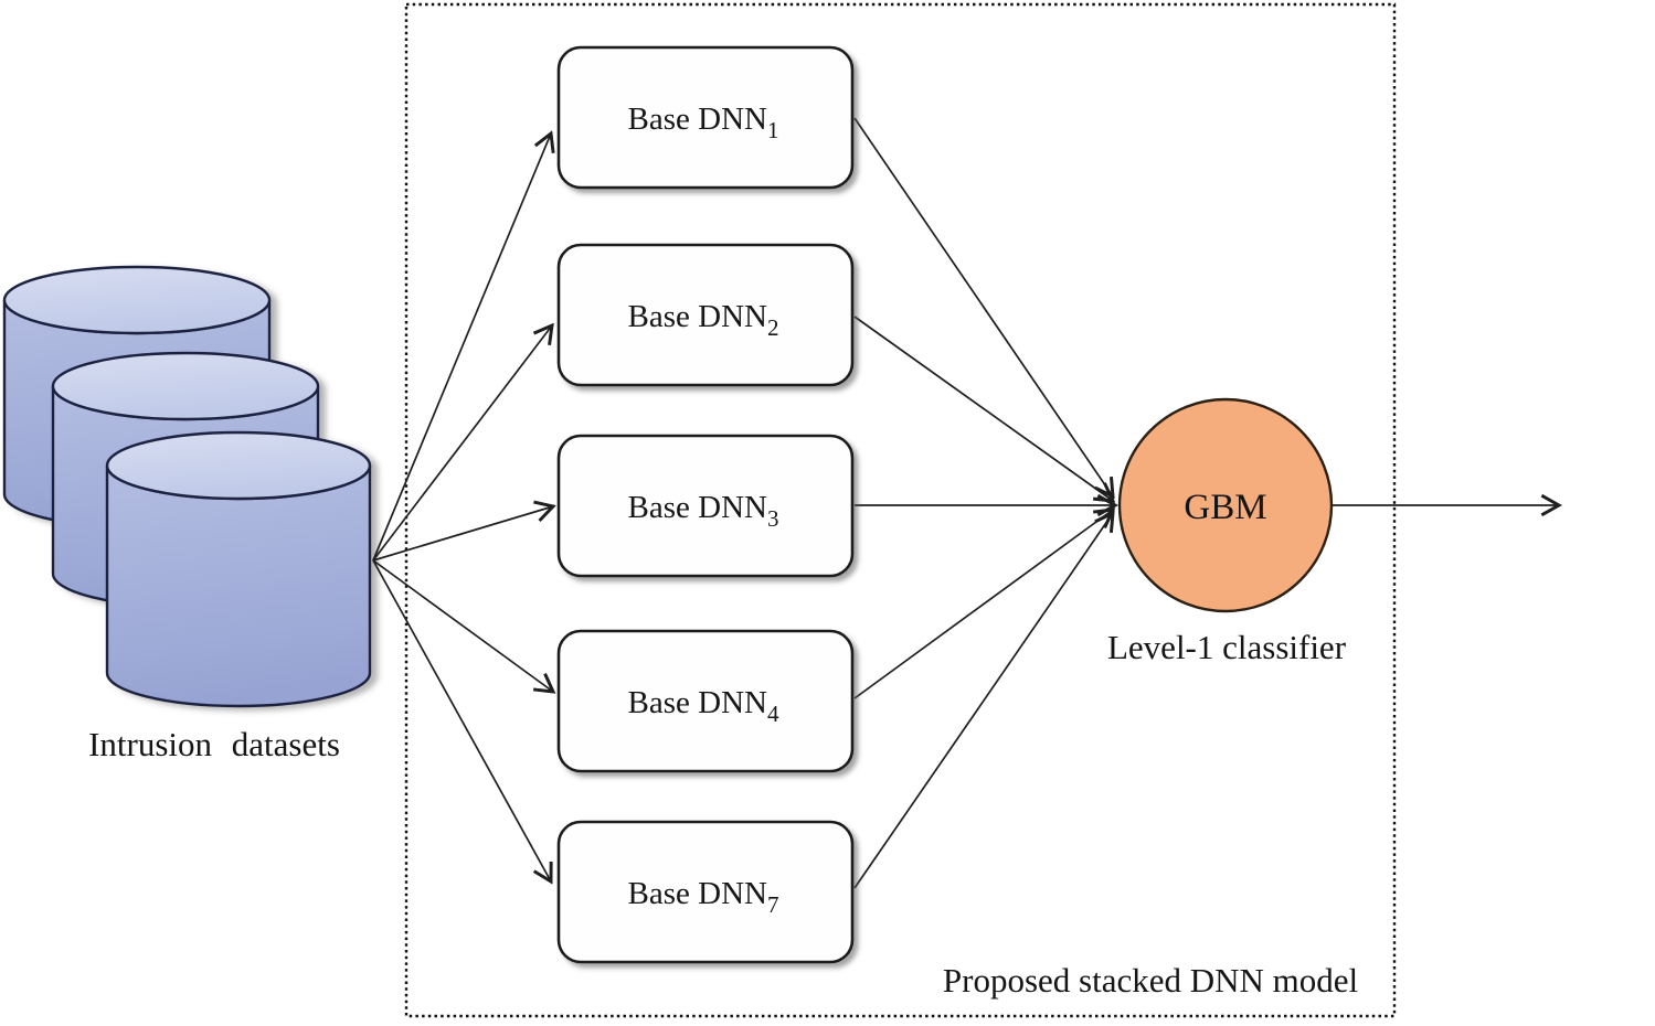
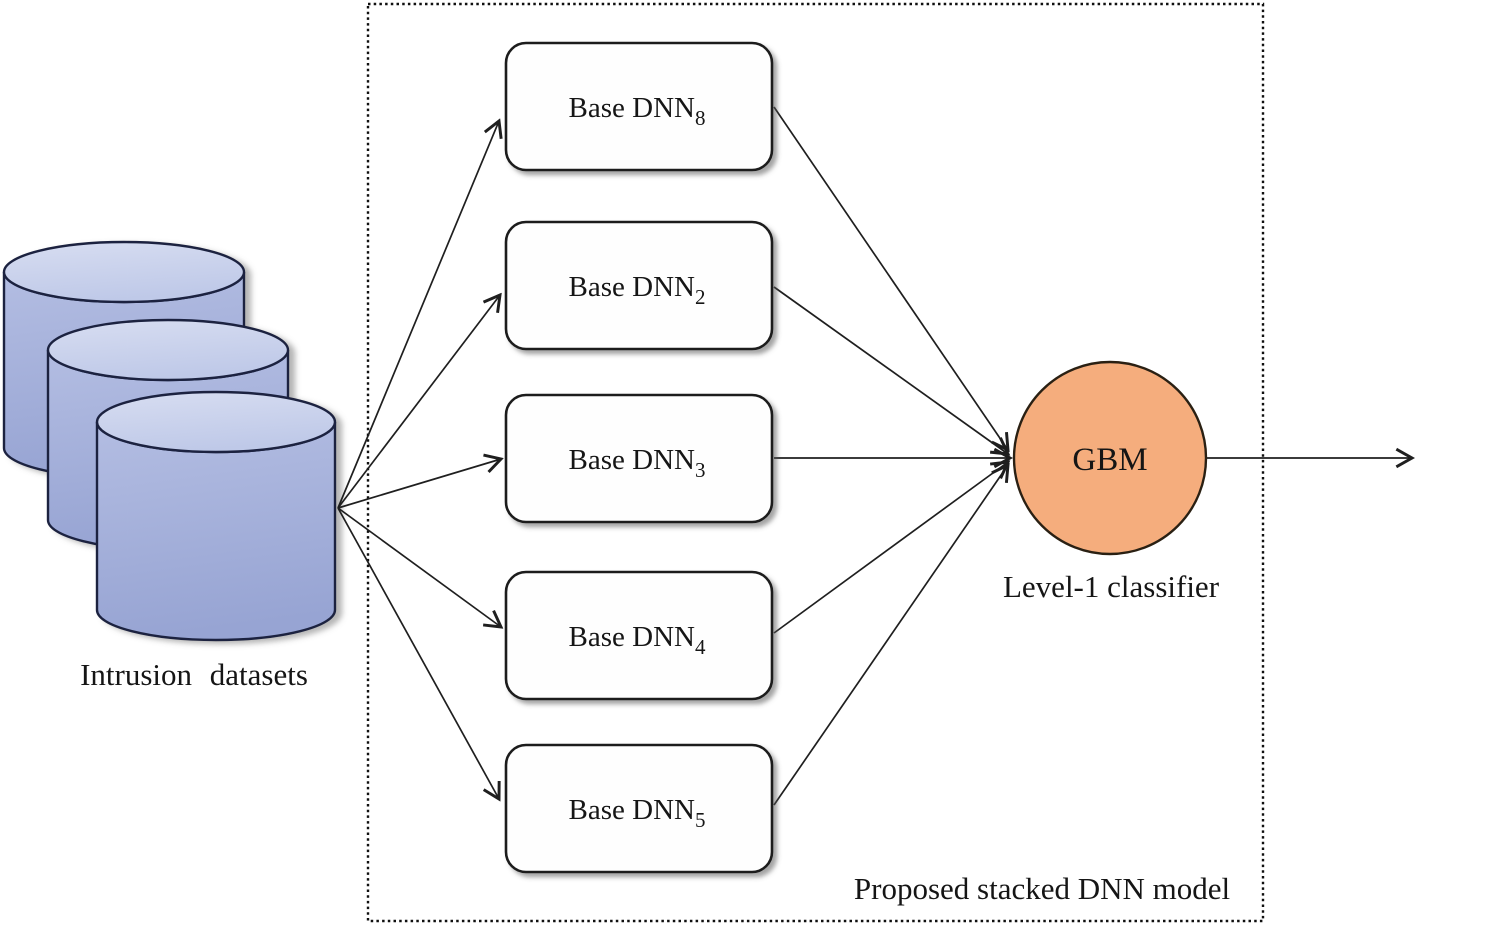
- Base DNN1
+ Base DNN8
  Base DNN2
  Base DNN3
  Base DNN4
- Base DNN7
+ Base DNN5
  GBM
  Level-1 classifier
  Proposed stacked DNN model
  Intrusion datasets
